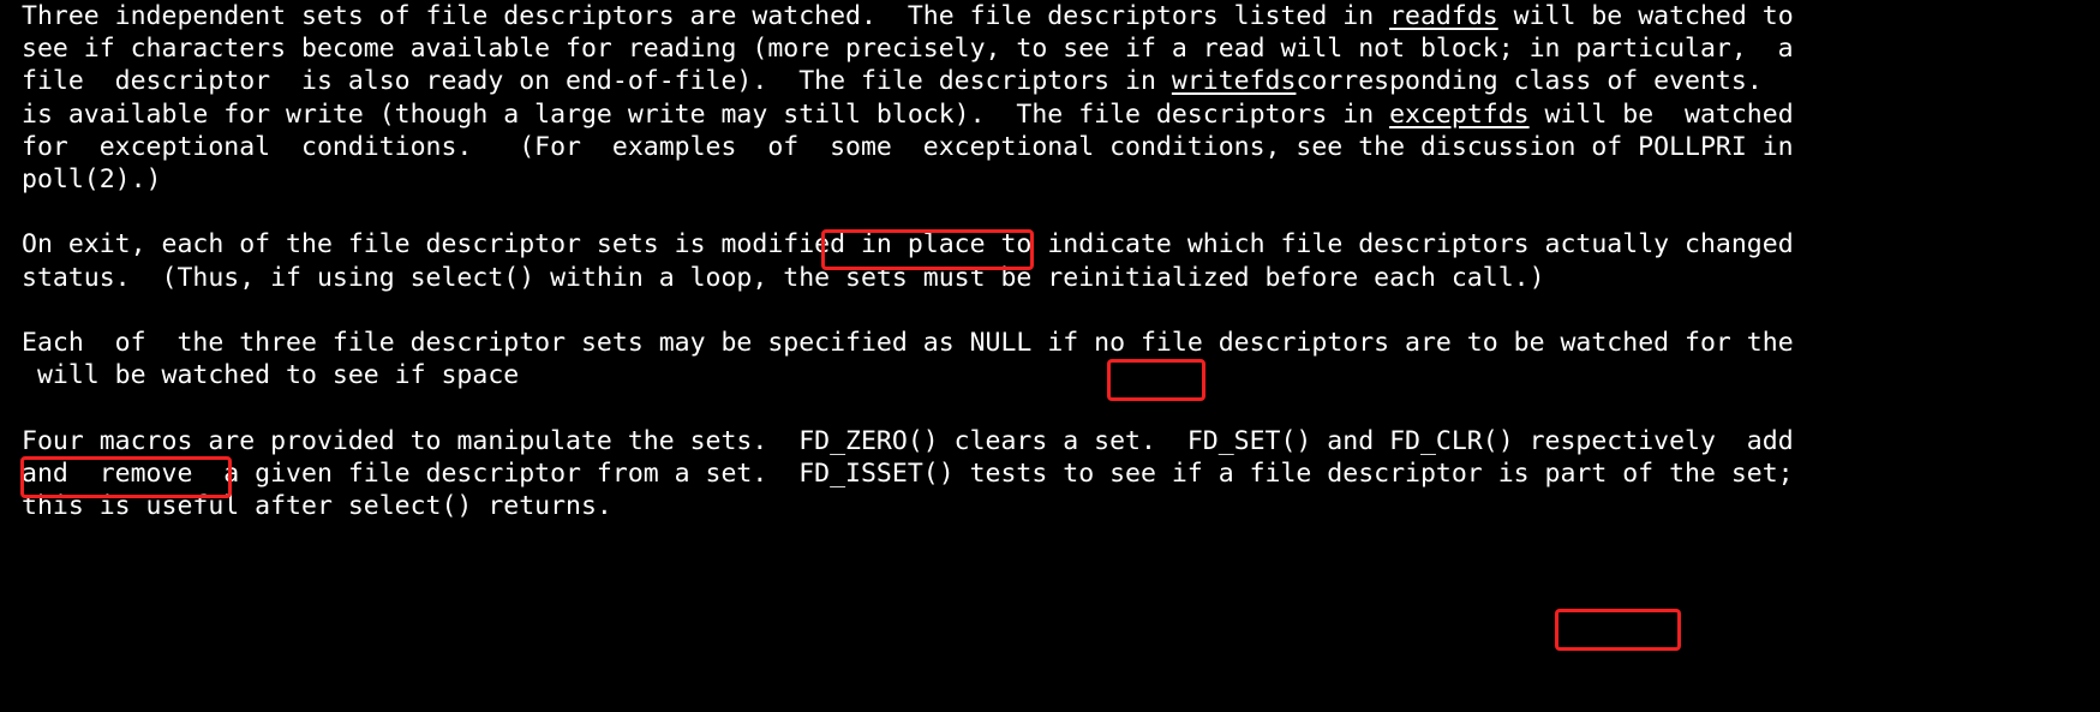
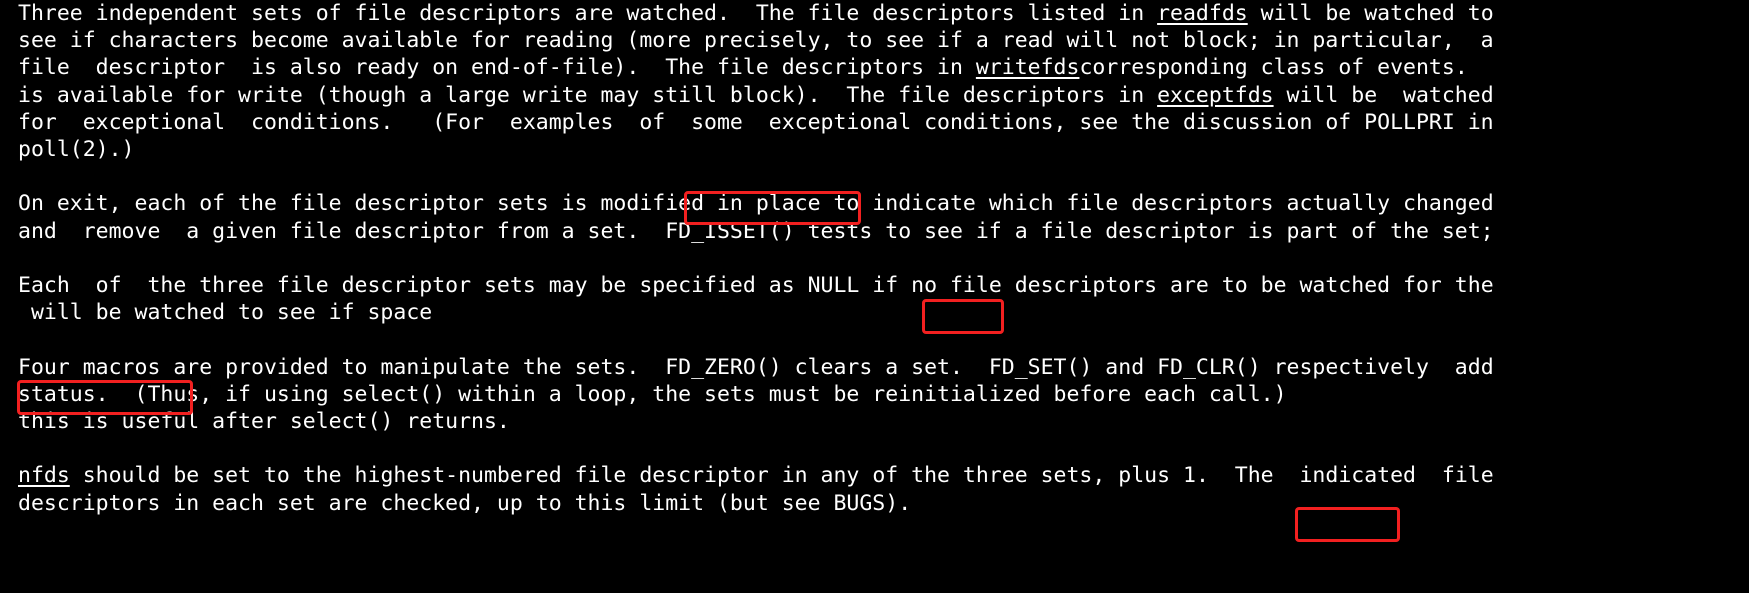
  Three independent sets of file descriptors are watched. The file descriptors listed in readfds will be watched to see if characters become available for reading (more precisely, to see if a read will not block; in particular, a file descriptor is also ready on end-of-file). The file descriptors in writefdscorresponding class of events. is available for write (though a large write may still block). The file descriptors in exceptfds will be watched for exceptional conditions. (For examples of some exceptional conditions, see the discussion of POLLPRI in poll(2).)
- On exit, each of the file descriptor sets is modified in place to indicate which file descriptors actually changed status. (Thus, if using select() within a loop, the sets must be reinitialized before each call.)
+ On exit, each of the file descriptor sets is modified in place to indicate which file descriptors actually changed and remove a given file descriptor from a set. FD_ISSET() tests to see if a file descriptor is part of the set;
  Each of the three file descriptor sets may be specified as NULL if no file descriptors are to be watched for the will be watched to see if space
- Four macros are provided to manipulate the sets. FD_ZERO() clears a set. FD_SET() and FD_CLR() respectively add and remove a given file descriptor from a set. FD_ISSET() tests to see if a file descriptor is part of the set; this is useful after select() returns.
+ Four macros are provided to manipulate the sets. FD_ZERO() clears a set. FD_SET() and FD_CLR() respectively add status. (Thus, if using select() within a loop, the sets must be reinitialized before each call.) this is useful after select() returns.
+ nfds should be set to the highest-numbered file descriptor in any of the three sets, plus 1. The indicated file descriptors in each set are checked, up to this limit (but see BUGS).
